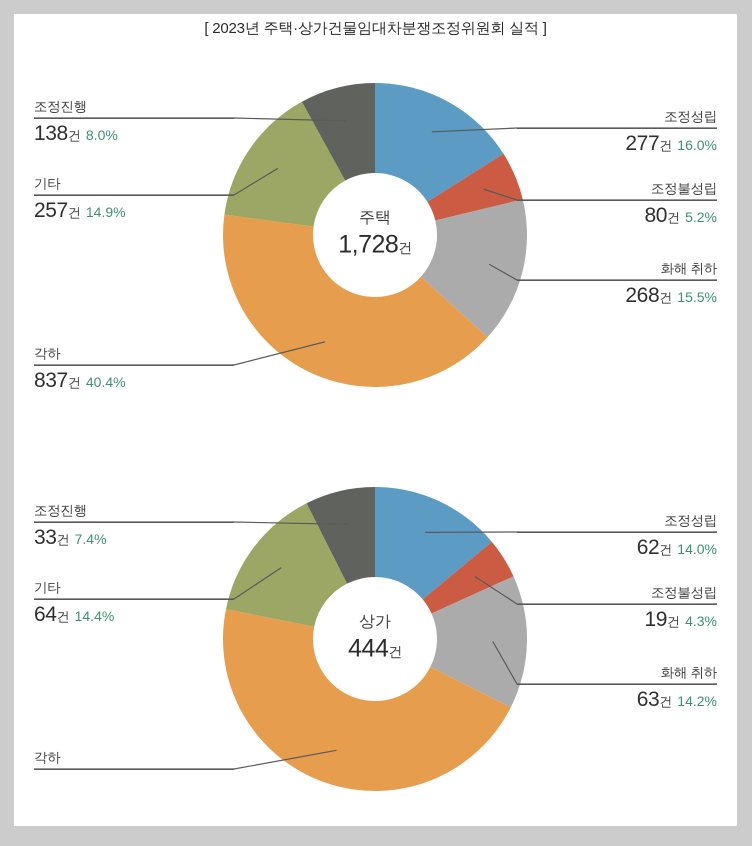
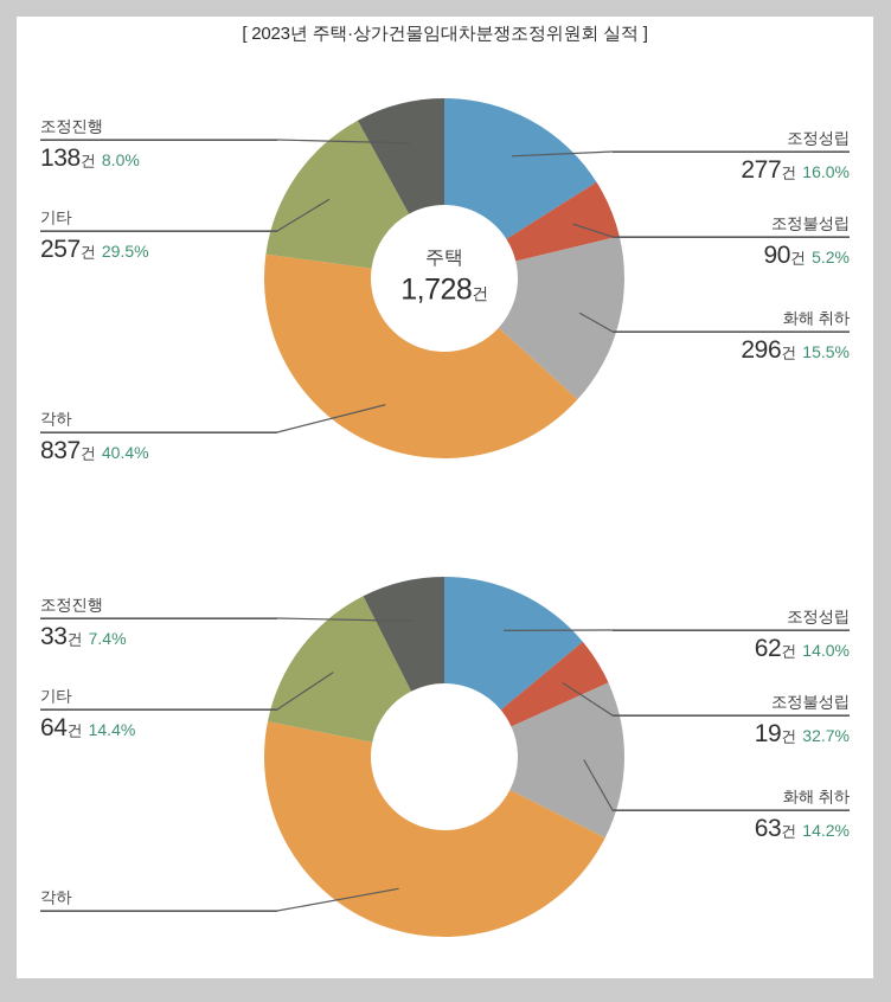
  [ 2023년 주택·상가건물임대차분쟁조정위원회 실적 ]
  주택
  1,728건
  조정성립
  277건 16.0%
  조정불성립
- 80건 5.2%
+ 90건 5.2%
  화해 취하
- 268건 15.5%
+ 296건 15.5%
  각하
  837건 40.4%
  기타
- 257건 14.9%
+ 257건 29.5%
  조정진행
  138건 8.0%
- 상가
- 444건
  조정성립
  62건 14.0%
  조정불성립
- 19건 4.3%
+ 19건 32.7%
  화해 취하
  63건 14.2%
  각하
  기타
  64건 14.4%
  조정진행
  33건 7.4%
